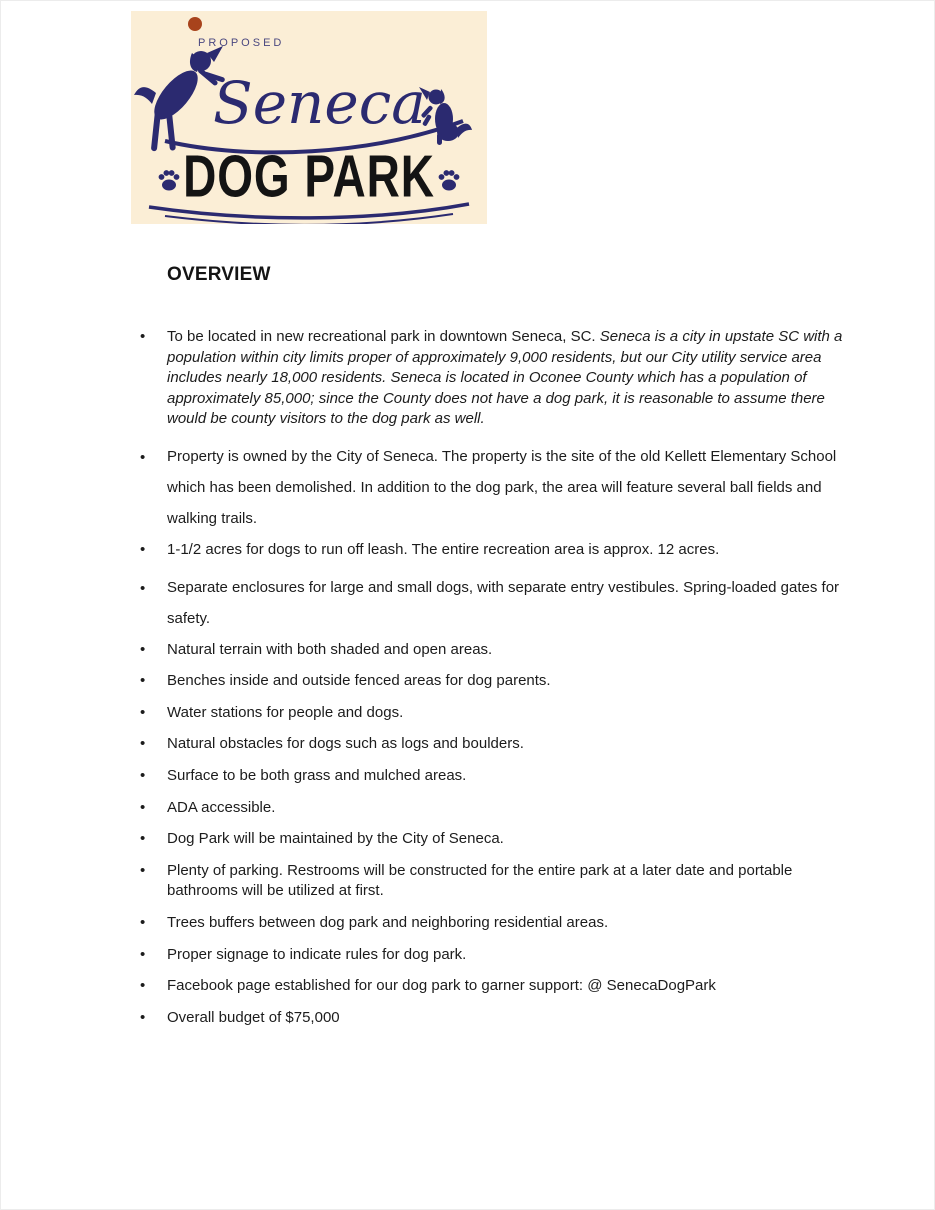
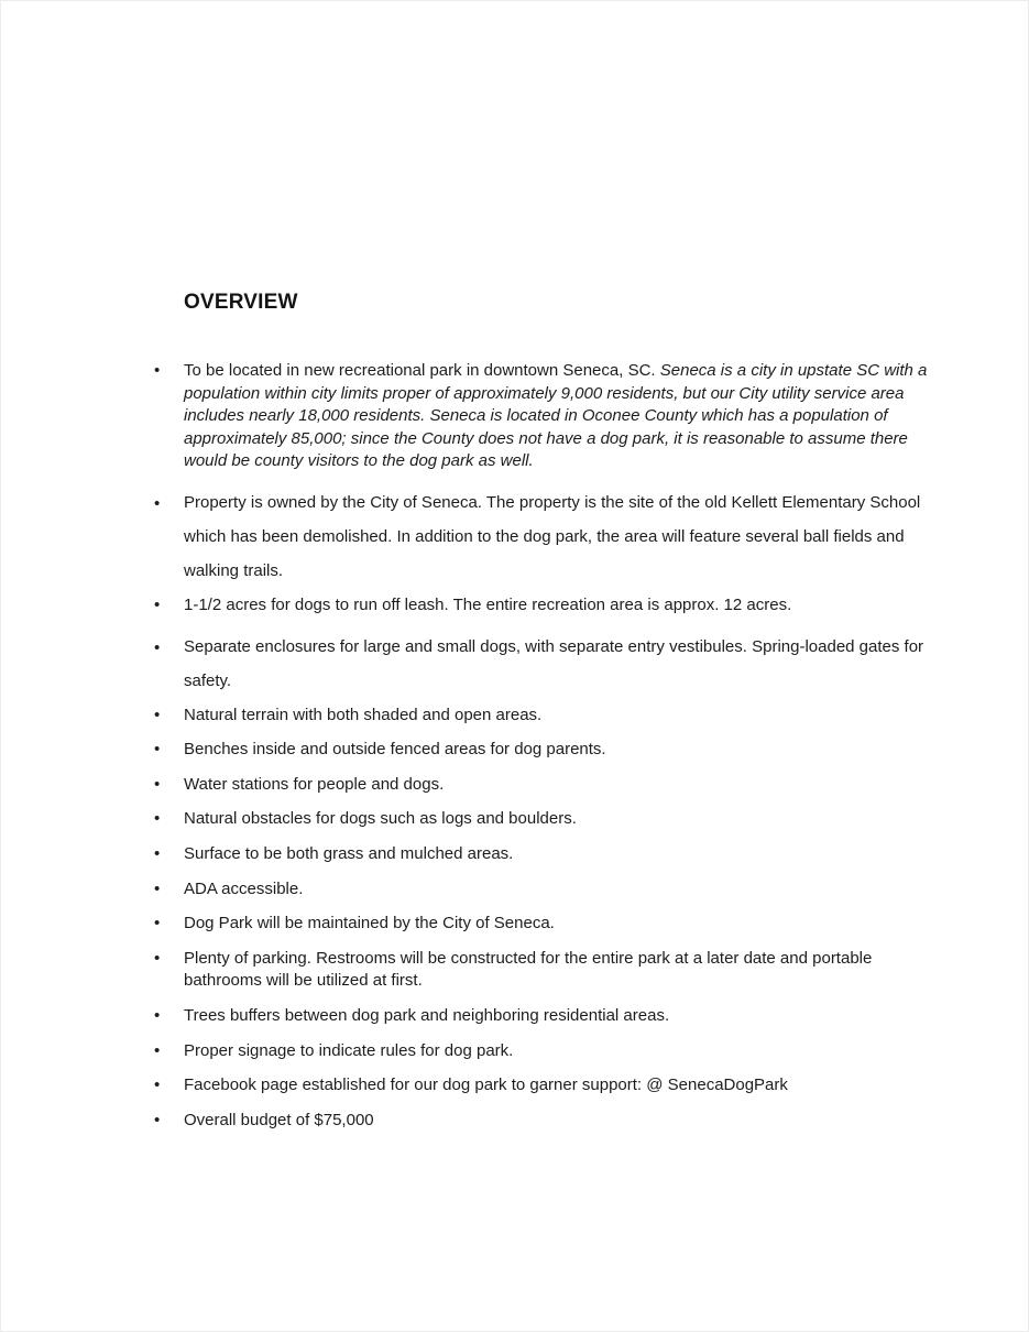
- PROPOSED
- Seneca
- DOG PARK
  OVERVIEW
  To be located in new recreational park in downtown Seneca, SC. Seneca is a city in upstate SC with a population within city limits proper of approximately 9,000 residents, but our City utility service area includes nearly 18,000 residents. Seneca is located in Oconee County which has a population of approximately 85,000; since the County does not have a dog park, it is reasonable to assume there would be county visitors to the dog park as well.
  Property is owned by the City of Seneca. The property is the site of the old Kellett Elementary School which has been demolished. In addition to the dog park, the area will feature several ball fields and walking trails.
  1-1/2 acres for dogs to run off leash. The entire recreation area is approx. 12 acres.
  Separate enclosures for large and small dogs, with separate entry vestibules. Spring-loaded gates for safety.
  Natural terrain with both shaded and open areas.
  Benches inside and outside fenced areas for dog parents.
  Water stations for people and dogs.
  Natural obstacles for dogs such as logs and boulders.
  Surface to be both grass and mulched areas.
  ADA accessible.
  Dog Park will be maintained by the City of Seneca.
  Plenty of parking. Restrooms will be constructed for the entire park at a later date and portable bathrooms will be utilized at first.
  Trees buffers between dog park and neighboring residential areas.
  Proper signage to indicate rules for dog park.
  Facebook page established for our dog park to garner support: @ SenecaDogPark
  Overall budget of $75,000
